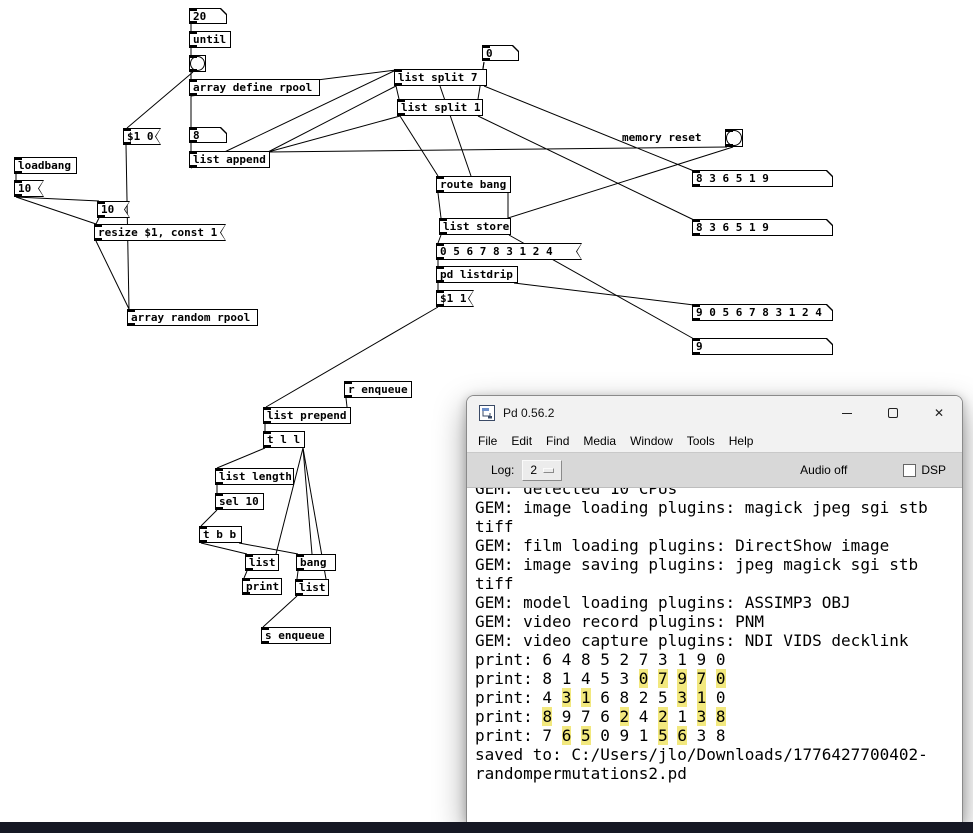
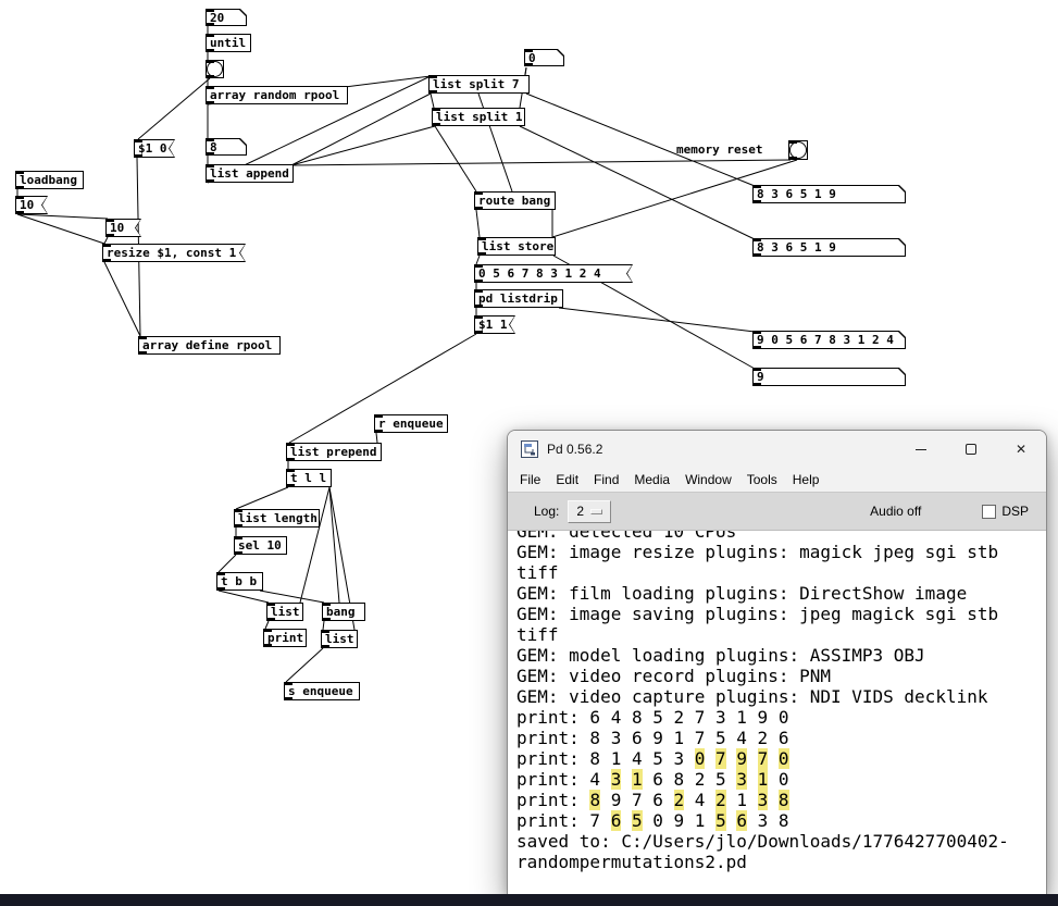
  20
  until
- array define rpool
+ array random rpool
  $1 0
  8
  list append
  loadbang
  10
  10
  resize $1, const 1
- array random rpool
+ array define rpool
  0
  list split 7
  list split 1
  route bang
  list store
  0 5 6 7 8 3 1 2 4
  pd listdrip
  $1 1
  memory reset
  8 3 6 5 1 9
  8 3 6 5 1 9
  9 0 5 6 7 8 3 1 2 4
  9
  r enqueue
  list prepend
  t l l
  list length
  sel 10
  t b b
  list
  bang
  print
  list
  s enqueue
  Pd 0.56.2
  File
  Edit
  Find
  Media
  Window
  Tools
  Help
  Log:
  2
  Audio off
  DSP
  GEM: detected 10 CPUs
- GEM: image loading plugins: magick jpeg sgi stb
+ GEM: image resize plugins: magick jpeg sgi stb
  tiff
  GEM: film loading plugins: DirectShow image
  GEM: image saving plugins: jpeg magick sgi stb
  tiff
  GEM: model loading plugins: ASSIMP3 OBJ
  GEM: video record plugins: PNM
  GEM: video capture plugins: NDI VIDS decklink
  print: 6 4 8 5 2 7 3 1 9 0
+ print: 8 3 6 9 1 7 5 4 2 6
  print: 8 1 4 5 3 0 7 9 7 0
  print: 4 3 1 6 8 2 5 3 1 0
  print: 8 9 7 6 2 4 2 1 3 8
  print: 7 6 5 0 9 1 5 6 3 8
  saved to: C:/Users/jlo/Downloads/1776427700402-
  randompermutations2.pd
